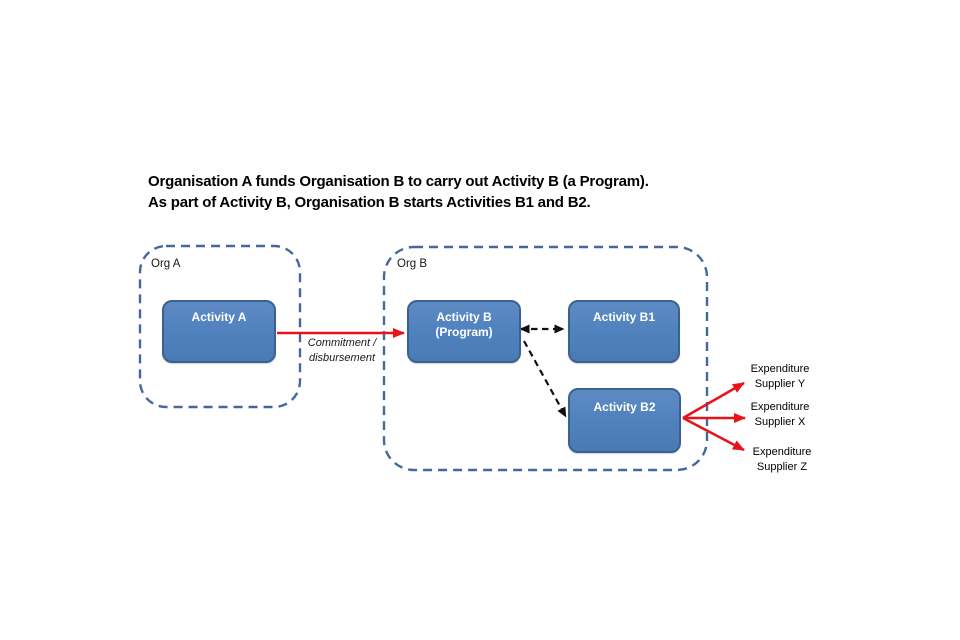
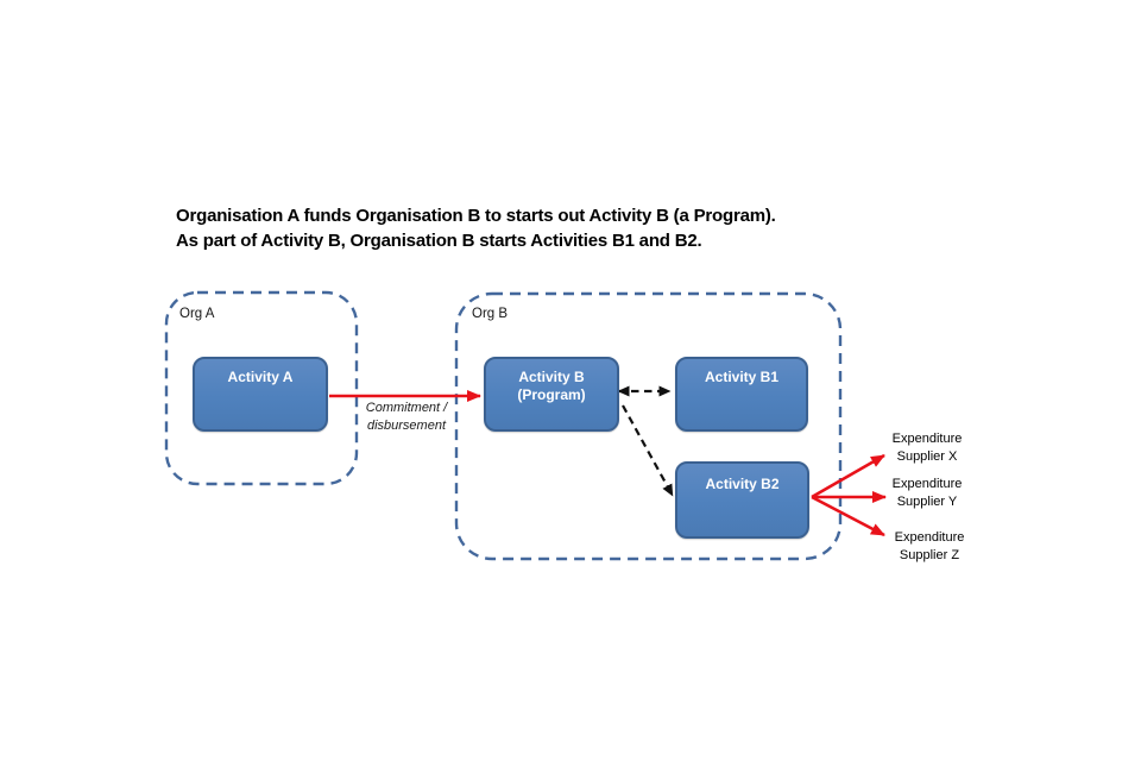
- Organisation A funds Organisation B to carry out Activity B (a Program).
+ Organisation A funds Organisation B to starts out Activity B (a Program).
  As part of Activity B, Organisation B starts Activities B1 and B2.
  Org A
  Org B
  Activity A
  Activity B
  (Program)
  Activity B1
  Activity B2
  Commitment /
  disbursement
  Expenditure
- Supplier Y
+ Supplier X
  Expenditure
- Supplier X
+ Supplier Y
  Expenditure
  Supplier Z
